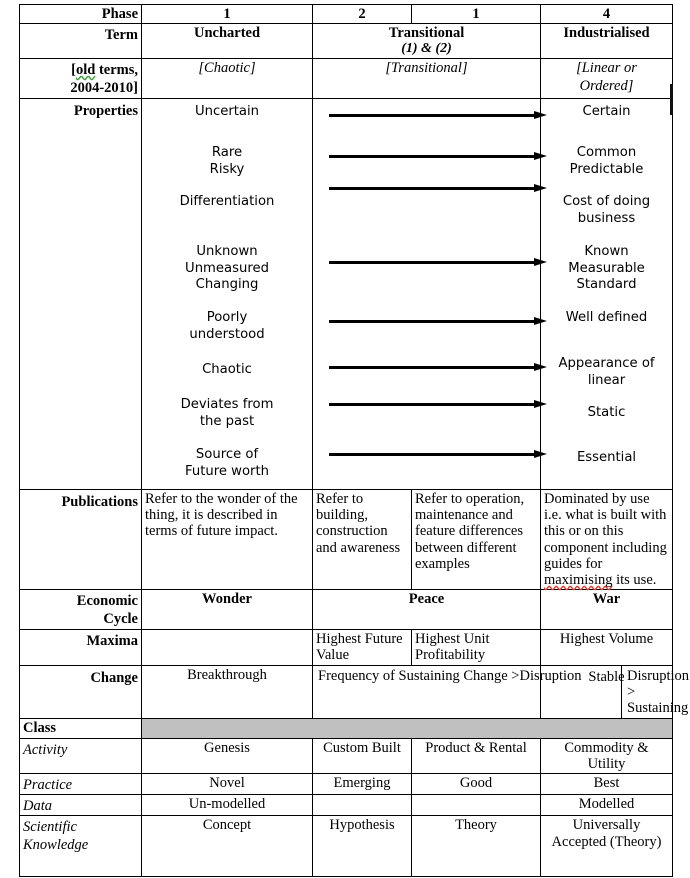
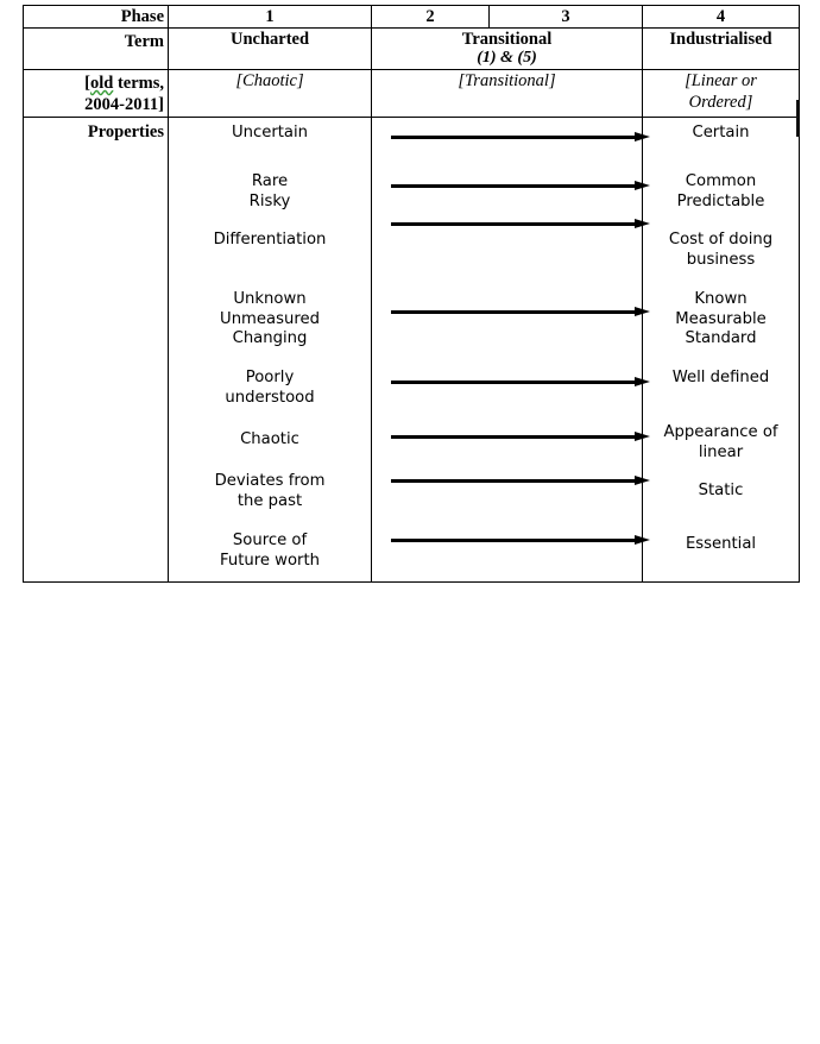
- Phase	1	2	1	4
+ Phase	1	2	3	4
- Term	Uncharted	Transitional (1) & (2)	Industrialised
+ Term	Uncharted	Transitional (1) & (5)	Industrialised
- [old terms, 2004-2010]	[Chaotic]	[Transitional]	[Linear or Ordered]
+ [old terms, 2004-2011]	[Chaotic]	[Transitional]	[Linear or Ordered]
  Properties	UncertainRareRiskyDifferentiationUnknownUnmeasuredChangingPoorlyunderstoodChaoticDeviates fromthe pastSource ofFuture worth		CertainCommonPredictableCost of doingbusinessKnownMeasurableStandardWell definedAppearance oflinearStaticEssential
- Publications	Refer to the wonder of the thing, it is described in terms of future impact.	Refer to building, construction and awareness	Refer to operation, maintenance and feature differences between different examples	Dominated by use i.e. what is built with this or on this component including guides for maximising its use.
- Economic Cycle	Wonder	Peace	War
- Maxima		Highest Future Value	Highest Unit Profitability	Highest Volume
- Change	Breakthrough	Frequency of Sustaining Change >Disruption Disruption > Sustaining	Stable
- Class
- Activity	Genesis	Custom Built	Product & Rental	Commodity & Utility
- Practice	Novel	Emerging	Good	Best
- Data	Un-modelled			Modelled
- Scientific Knowledge	Concept	Hypothesis	Theory	Universally Accepted (Theory)
